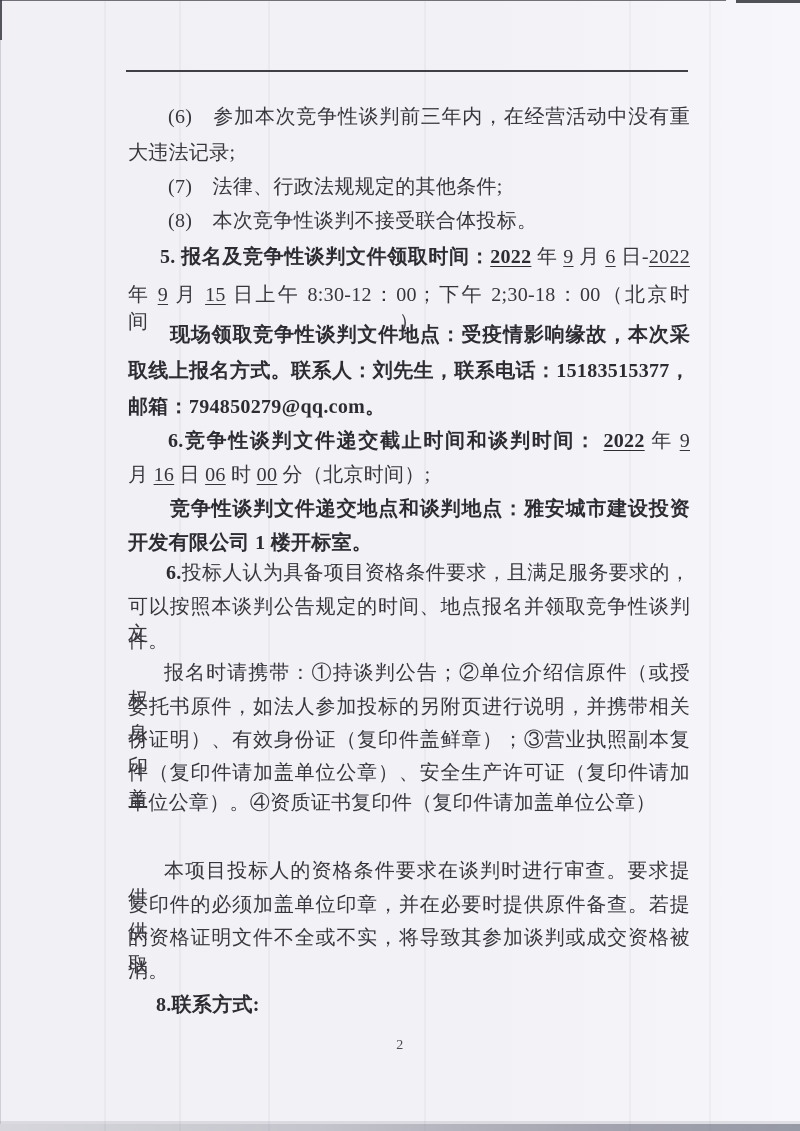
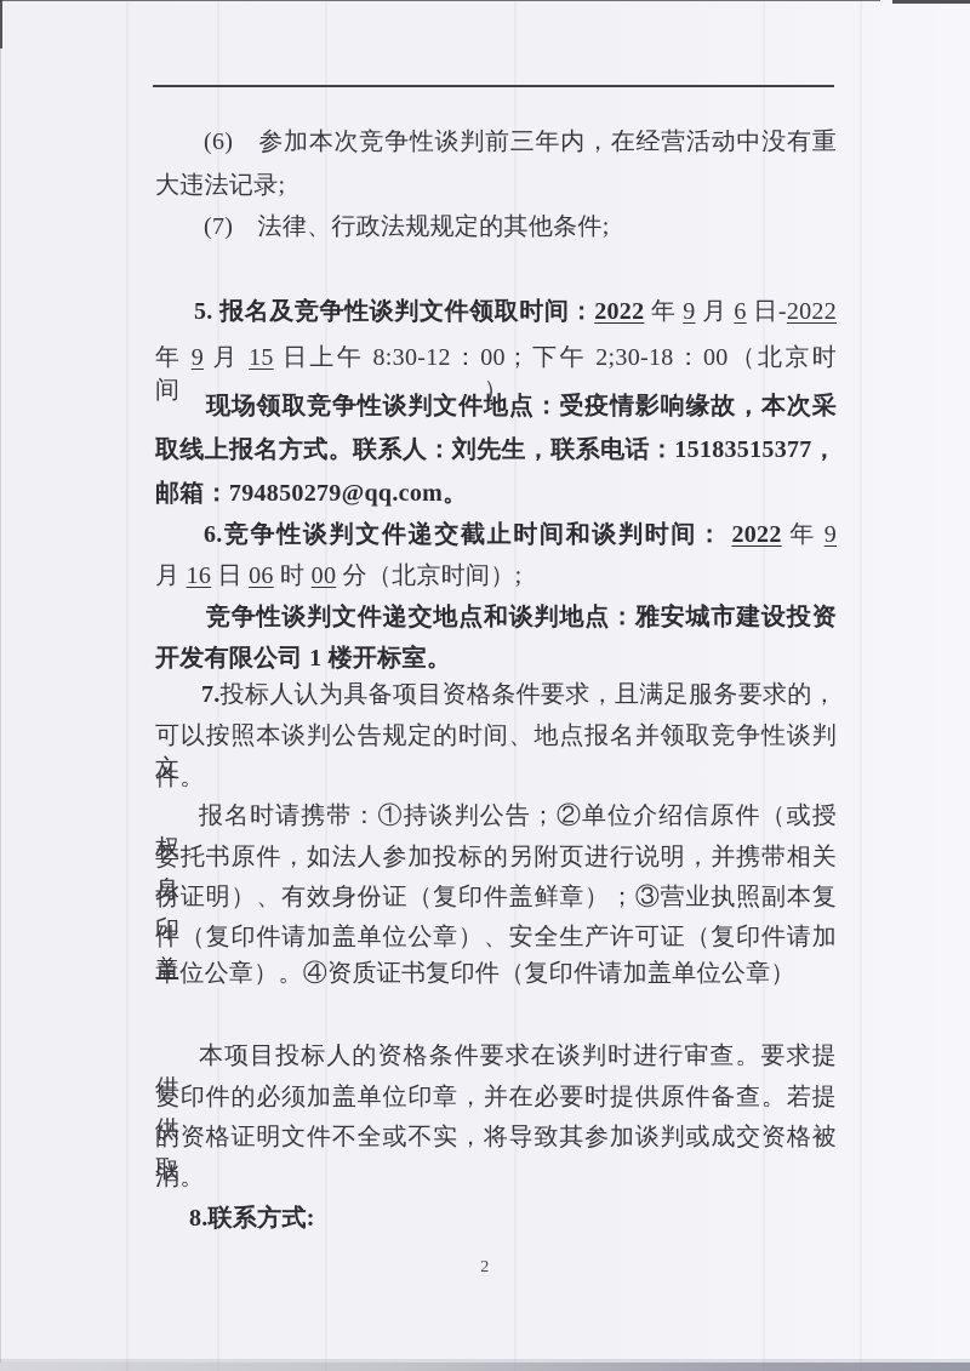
  (6) 参加本次竞争性谈判前三年内，在经营活动中没有重
  大违法记录;
  (7) 法律、行政法规规定的其他条件;
- (8) 本次竞争性谈判不接受联合体投标。
  5. 报名及竞争性谈判文件领取时间：2022 年 9 月 6 日-2022
  年 9 月 15 日上午 8:30-12：00；下午 2;30-18：00（北京时间）。
  现场领取竞争性谈判文件地点：受疫情影响缘故，本次采
  取线上报名方式。联系人：刘先生，联系电话：15183515377，
  邮箱：794850279@qq.com。
  6.竞争性谈判文件递交截止时间和谈判时间： 2022 年 9
  月 16 日 06 时 00 分（北京时间）;
  竞争性谈判文件递交地点和谈判地点：雅安城市建设投资
  开发有限公司 1 楼开标室。
- 6.投标人认为具备项目资格条件要求，且满足服务要求的，
+ 7.投标人认为具备项目资格条件要求，且满足服务要求的，
  可以按照本谈判公告规定的时间、地点报名并领取竞争性谈判文
  件。
  报名时请携带：①持谈判公告；②单位介绍信原件（或授权
  委托书原件，如法人参加投标的另附页进行说明，并携带相关身
  份证明）、有效身份证（复印件盖鲜章）；③营业执照副本复印
  件（复印件请加盖单位公章）、安全生产许可证（复印件请加盖
  单位公章）。④资质证书复印件（复印件请加盖单位公章）
  本项目投标人的资格条件要求在谈判时进行审查。要求提供
  复印件的必须加盖单位印章，并在必要时提供原件备查。若提供
  的资格证明文件不全或不实，将导致其参加谈判或成交资格被取
  消。
  8.联系方式:
  2
